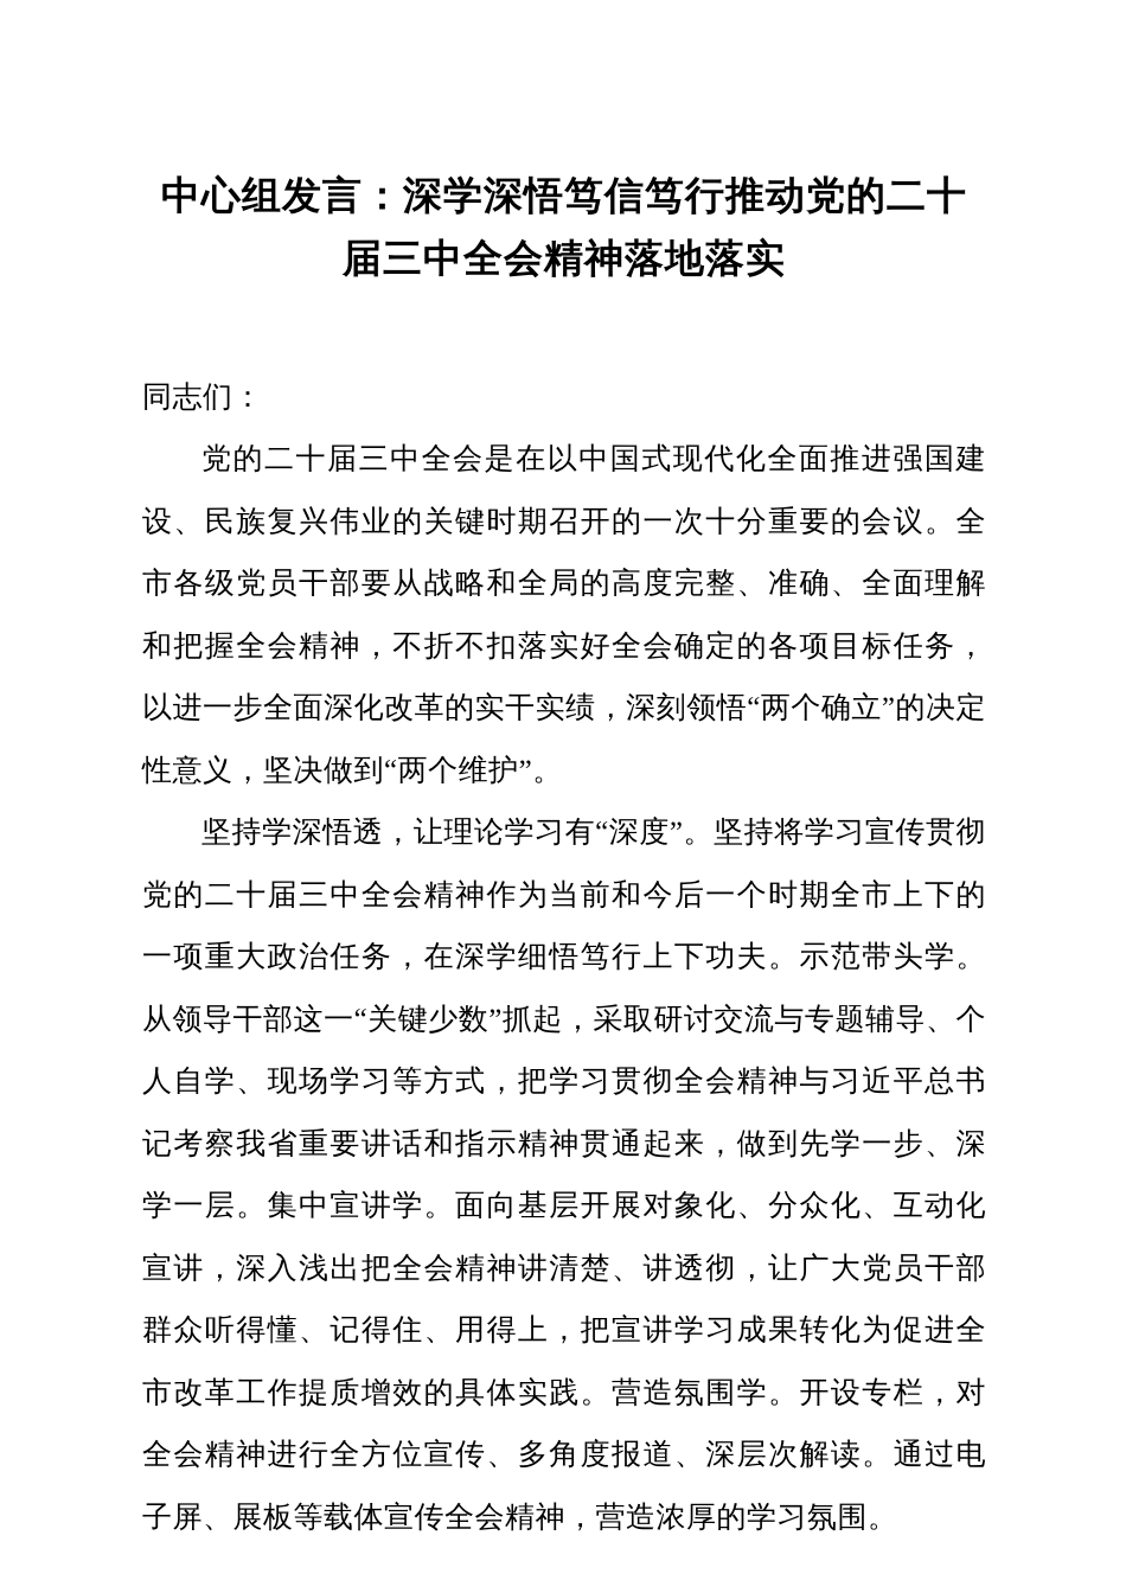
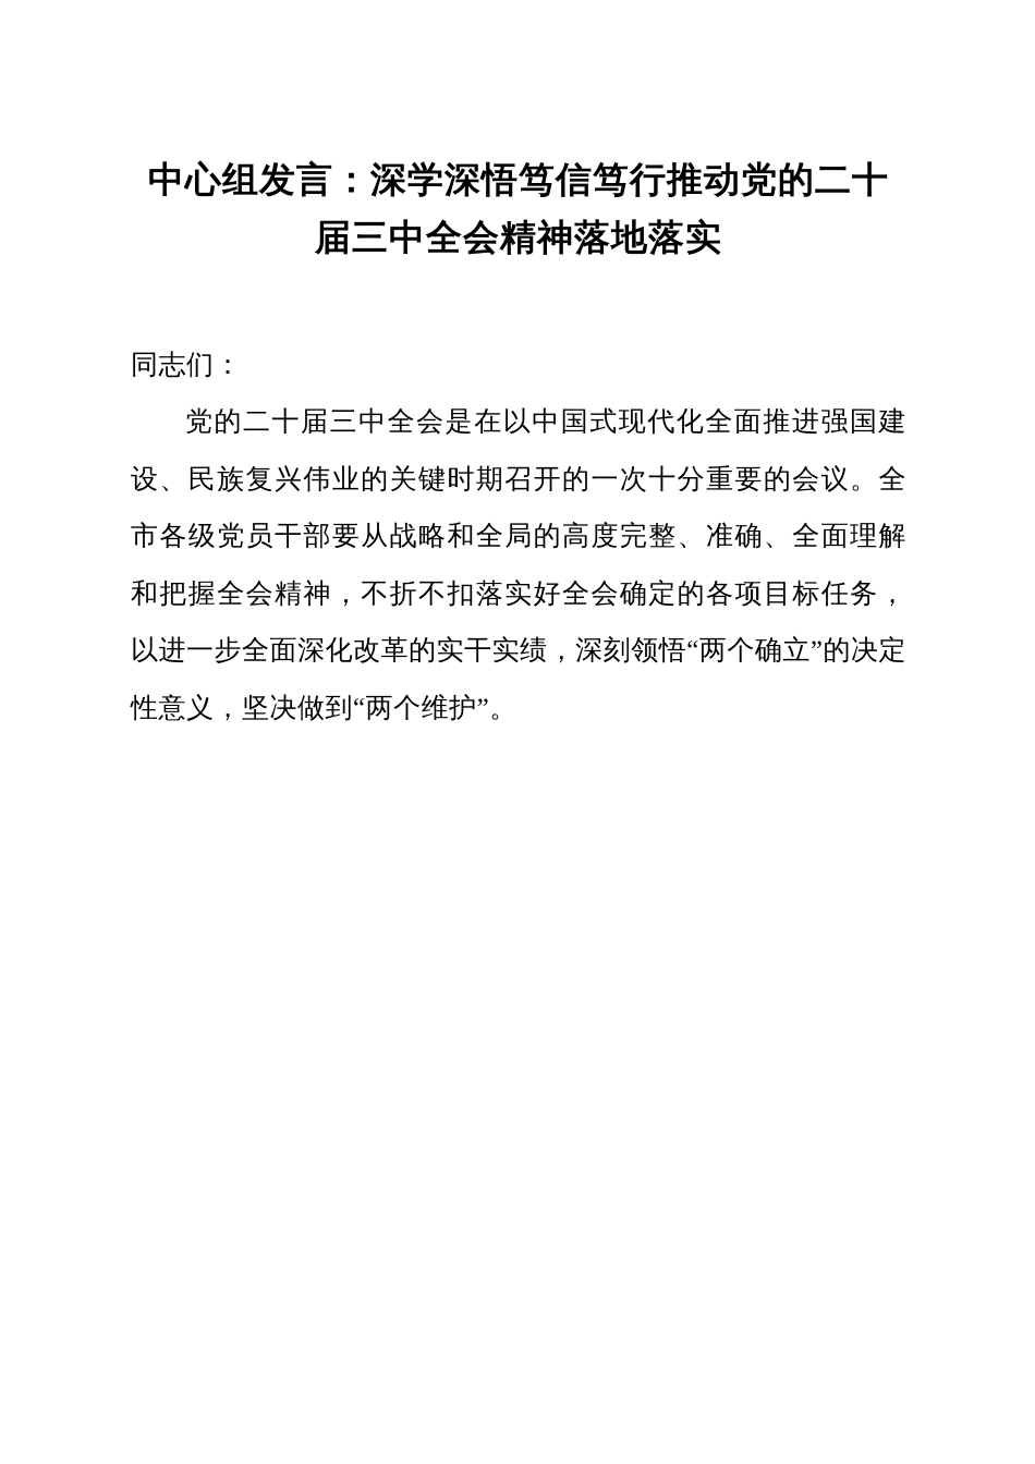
  中心组发言：深学深悟笃信笃行推动党的二十届三中全会精神落地落实
  同志们：
  党的二十届三中全会是在以中国式现代化全面推进强国建设、民族复兴伟业的关键时期召开的一次十分重要的会议。全市各级党员干部要从战略和全局的高度完整、准确、全面理解和把握全会精神，不折不扣落实好全会确定的各项目标任务，以进一步全面深化改革的实干实绩，深刻领悟“两个确立”的决定性意义，坚决做到“两个维护”。
- 坚持学深悟透，让理论学习有“深度”。坚持将学习宣传贯彻党的二十届三中全会精神作为当前和今后一个时期全市上下的一项重大政治任务，在深学细悟笃行上下功夫。示范带头学。从领导干部这一“关键少数”抓起，采取研讨交流与专题辅导、个人自学、现场学习等方式，把学习贯彻全会精神与习近平总书记考察我省重要讲话和指示精神贯通起来，做到先学一步、深学一层。集中宣讲学。面向基层开展对象化、分众化、互动化宣讲，深入浅出把全会精神讲清楚、讲透彻，让广大党员干部群众听得懂、记得住、用得上，把宣讲学习成果转化为促进全市改革工作提质增效的具体实践。营造氛围学。开设专栏，对全会精神进行全方位宣传、多角度报道、深层次解读。通过电子屏、展板等载体宣传全会精神，营造浓厚的学习氛围。
